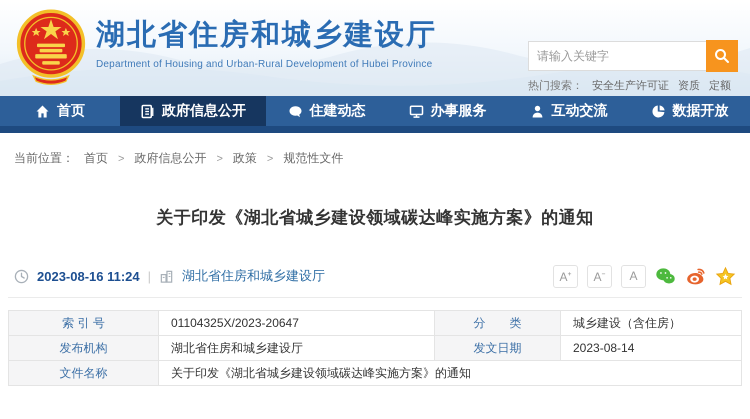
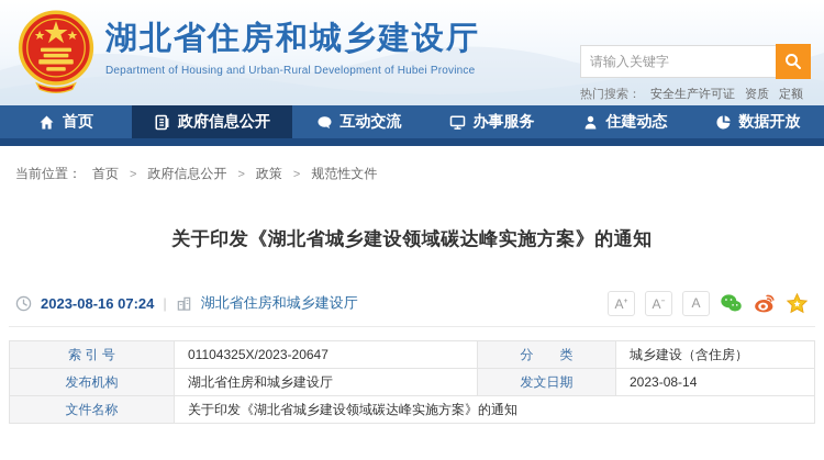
  湖北省住房和城乡建设厅
  Department of Housing and Urban-Rural Development of Hubei Province
  请输入关键字
  热门搜索：
  安全生产许可证
  资质
  定额
  首页
  政府信息公开
- 住建动态
+ 互动交流
  办事服务
- 互动交流
+ 住建动态
  数据开放
  当前位置：
  首页
  >
  政府信息公开
  >
  政策
  >
  规范性文件
  关于印发《湖北省城乡建设领域碳达峰实施方案》的通知
- 2023-08-16 11:24
+ 2023-08-16 07:24
  |
  湖北省住房和城乡建设厅
  A⁺
  A⁻
  A
  索 引 号	01104325X/2023-20647	分 类	城乡建设（含住房）
  发布机构	湖北省住房和城乡建设厅	发文日期	2023-08-14
  文件名称	关于印发《湖北省城乡建设领域碳达峰实施方案》的通知
